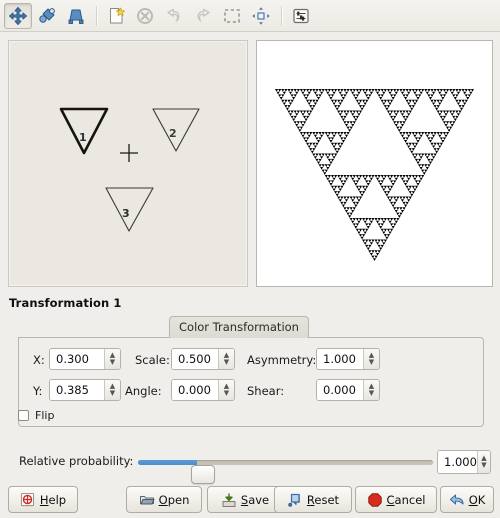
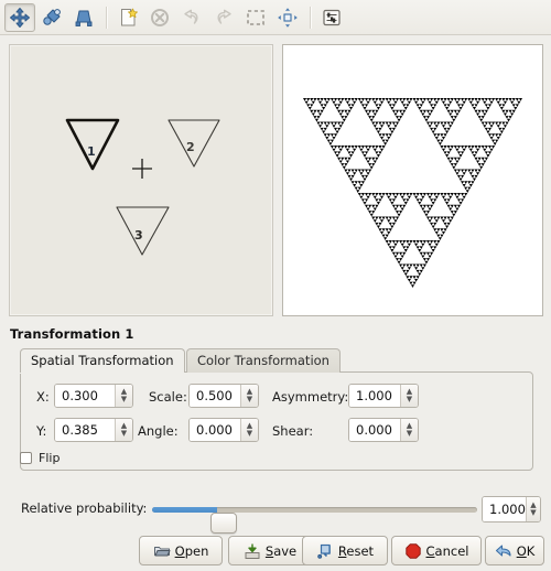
  1
  2
  3
  Transformation 1
+ Spatial Transformation
  Color Transformation
  X:
  0.300
  ▲
  ▼
  Scale:
  0.500
  ▲
  ▼
  Asymmetry:
  1.000
  ▲
  ▼
  Y:
  0.385
  ▲
  ▼
  Angle:
  0.000
  ▲
  ▼
  Shear:
  0.000
  ▲
  ▼
  Flip
  Relative probability:
  1.000
  ▲
  ▼
- Help
  Open
  Save
  Reset
  Cancel
  OK
